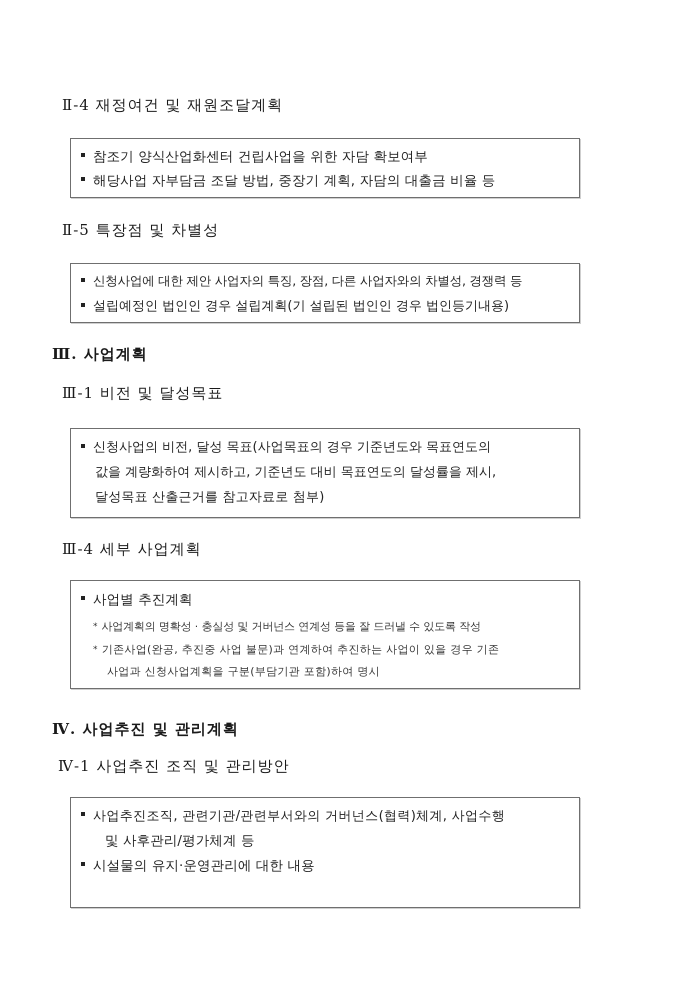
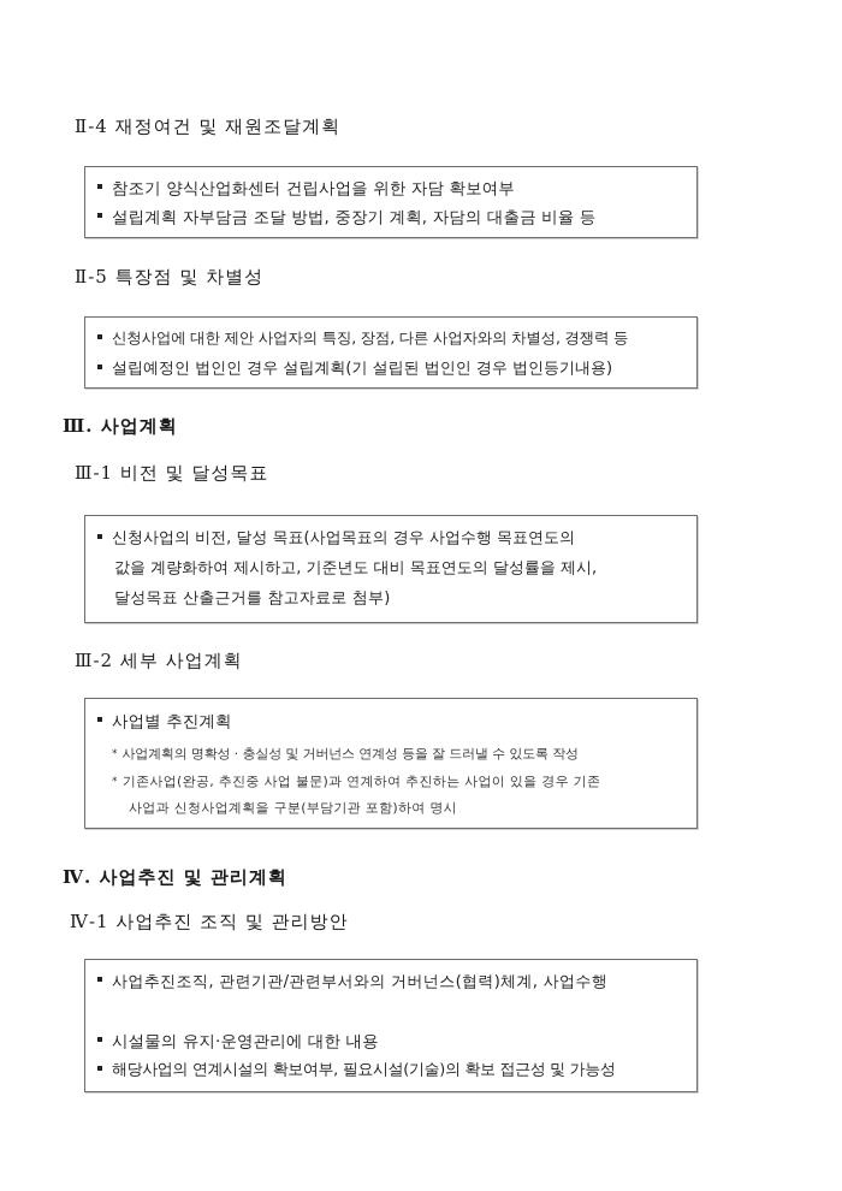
  Ⅱ-4 재정여건 및 재원조달계획
  참조기 양식산업화센터 건립사업을 위한 자담 확보여부
- 해당사업 자부담금 조달 방법, 중장기 계획, 자담의 대출금 비율 등
+ 설립계획 자부담금 조달 방법, 중장기 계획, 자담의 대출금 비율 등
  Ⅱ-5 특장점 및 차별성
  신청사업에 대한 제안 사업자의 특징, 장점, 다른 사업자와의 차별성, 경쟁력 등
  설립예정인 법인인 경우 설립계획(기 설립된 법인인 경우 법인등기내용)
  Ⅲ. 사업계획
  Ⅲ-1 비전 및 달성목표
- 신청사업의 비전, 달성 목표(사업목표의 경우 기준년도와 목표연도의
+ 신청사업의 비전, 달성 목표(사업목표의 경우 사업수행 목표연도의
  값을 계량화하여 제시하고, 기준년도 대비 목표연도의 달성률을 제시,
  달성목표 산출근거를 참고자료로 첨부)
- Ⅲ-4 세부 사업계획
+ Ⅲ-2 세부 사업계획
  사업별 추진계획
  * 사업계획의 명확성 · 충실성 및 거버넌스 연계성 등을 잘 드러낼 수 있도록 작성
  * 기존사업(완공, 추진중 사업 불문)과 연계하여 추진하는 사업이 있을 경우 기존
  사업과 신청사업계획을 구분(부담기관 포함)하여 명시
  Ⅳ. 사업추진 및 관리계획
  Ⅳ-1 사업추진 조직 및 관리방안
  사업추진조직, 관련기관/관련부서와의 거버넌스(협력)체계, 사업수행
- 및 사후관리/평가체계 등
  시설물의 유지·운영관리에 대한 내용
+ 해당사업의 연계시설의 확보여부, 필요시설(기술)의 확보 접근성 및 가능성
